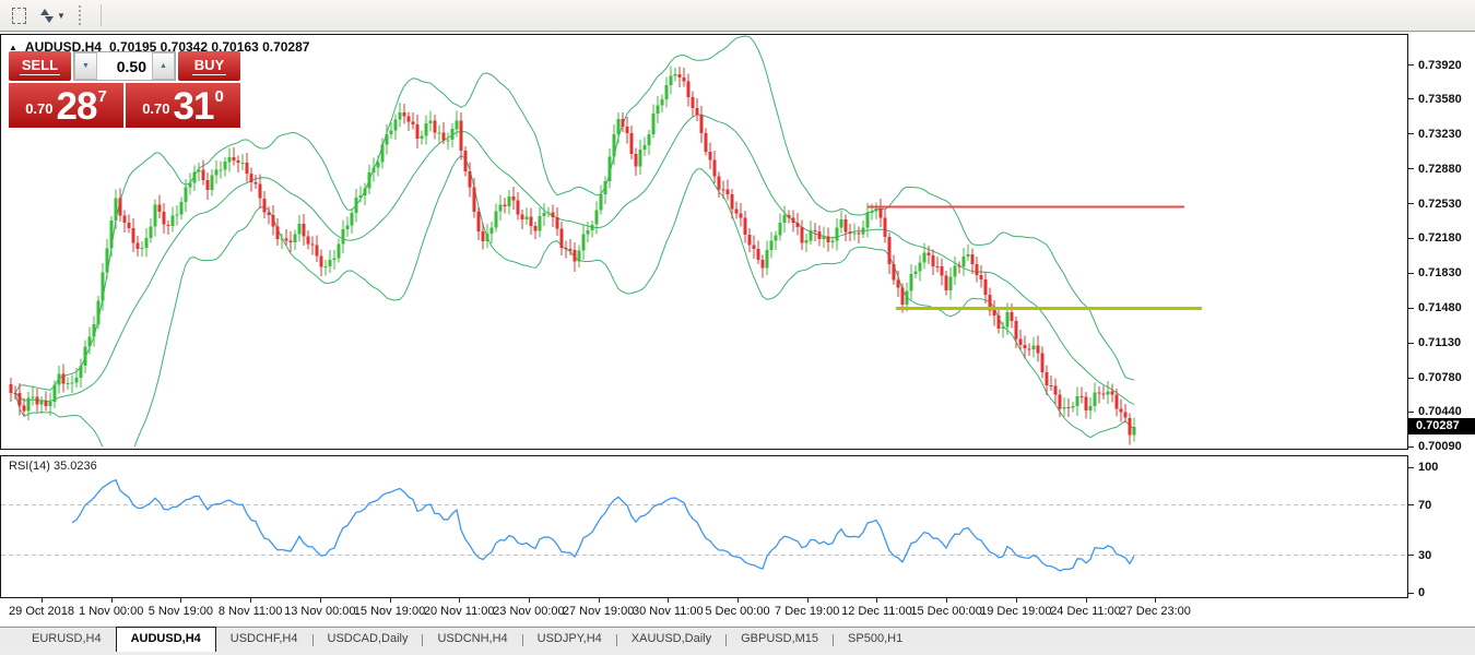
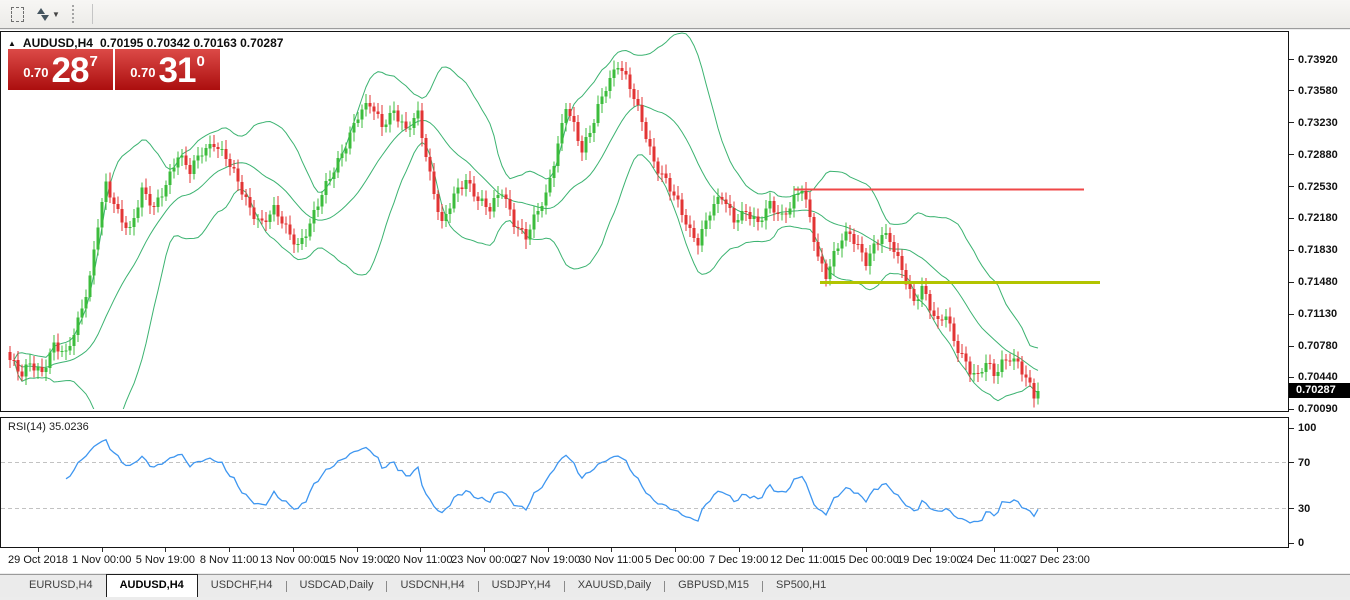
  ▼
  ▲
  AUDUSD,H4
  0.70195 0.70342 0.70163 0.70287
- SELL
- 0.50
- BUY
  0.70
  28
  7
  0.70
  31
  0
  RSI(14) 35.0236
  0.73920
  0.73580
  0.73230
  0.72880
  0.72530
  0.72180
  0.71830
  0.71480
  0.71130
  0.70780
  0.70440
  0.70090
  100
  70
  30
  0
  0.70287
  29 Oct 2018
  1 Nov 00:00
  5 Nov 19:00
  8 Nov 11:00
  13 Nov 00:00
  15 Nov 19:00
  20 Nov 11:00
  23 Nov 00:00
  27 Nov 19:00
  30 Nov 11:00
  5 Dec 00:00
  7 Dec 19:00
  12 Dec 11:00
  15 Dec 00:00
  19 Dec 19:00
  24 Dec 11:00
  27 Dec 23:00
  EURUSD,H4
  AUDUSD,H4
  USDCHF,H4
  USDCAD,Daily
  USDCNH,H4
  USDJPY,H4
  XAUUSD,Daily
  GBPUSD,M15
  SP500,H1
